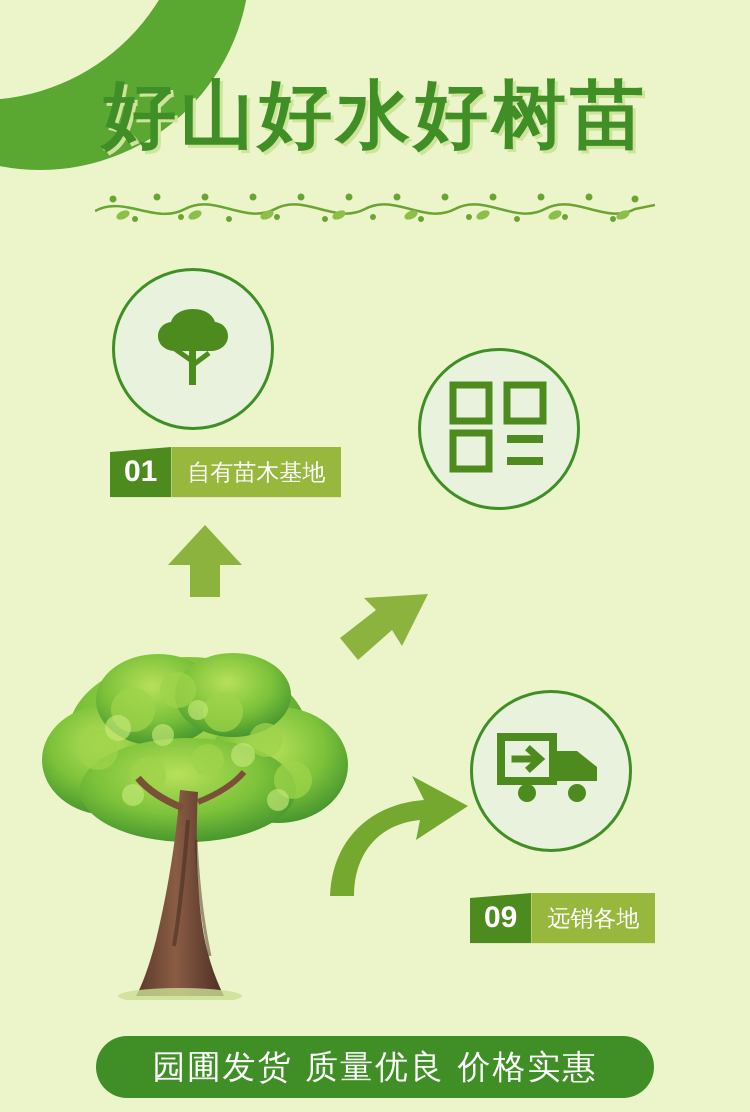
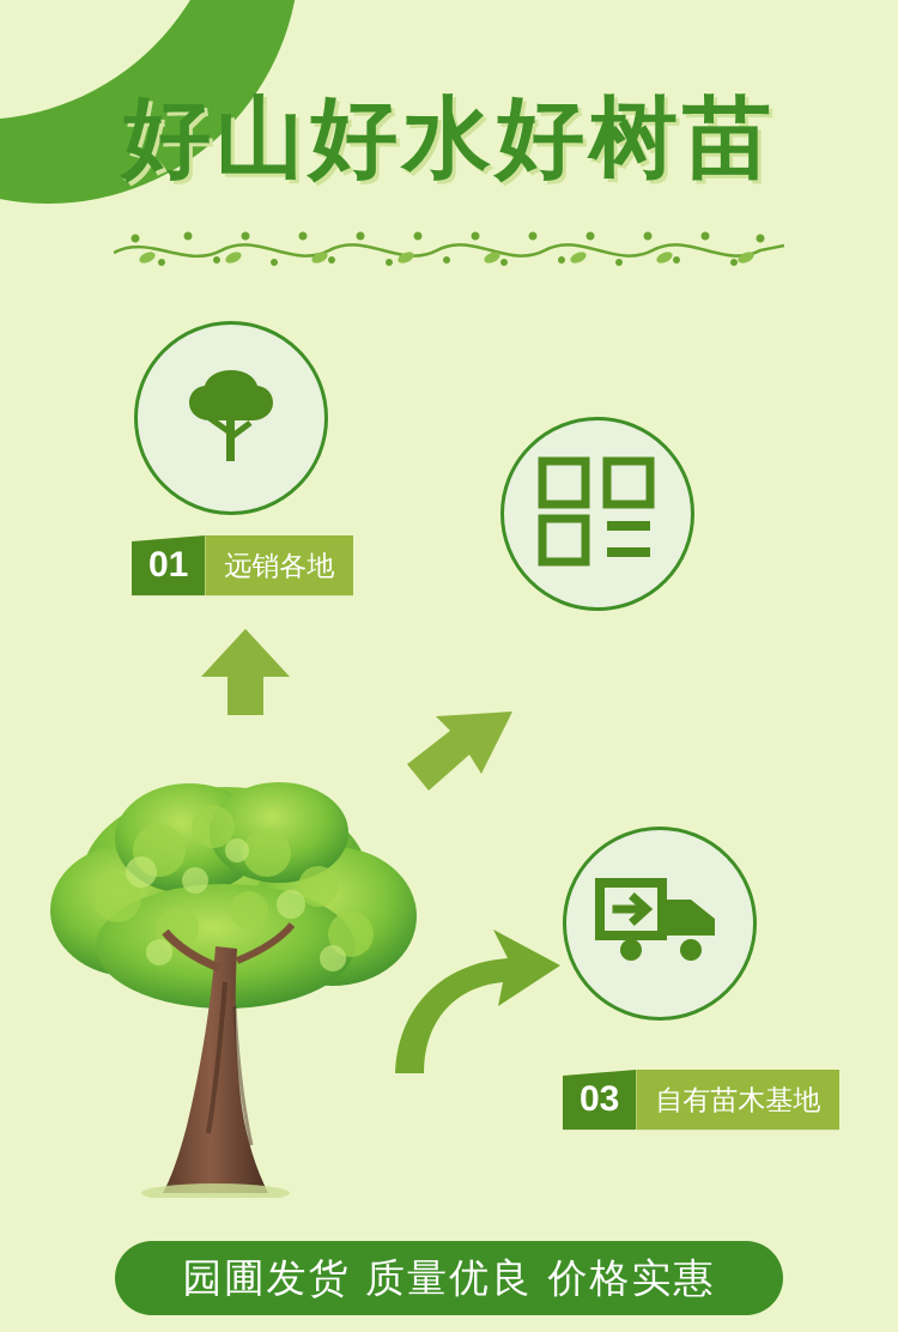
  好山好水好树苗
  01
- 自有苗木基地
+ 远销各地
- 09
+ 03
- 远销各地
+ 自有苗木基地
  园圃发货 质量优良 价格实惠
